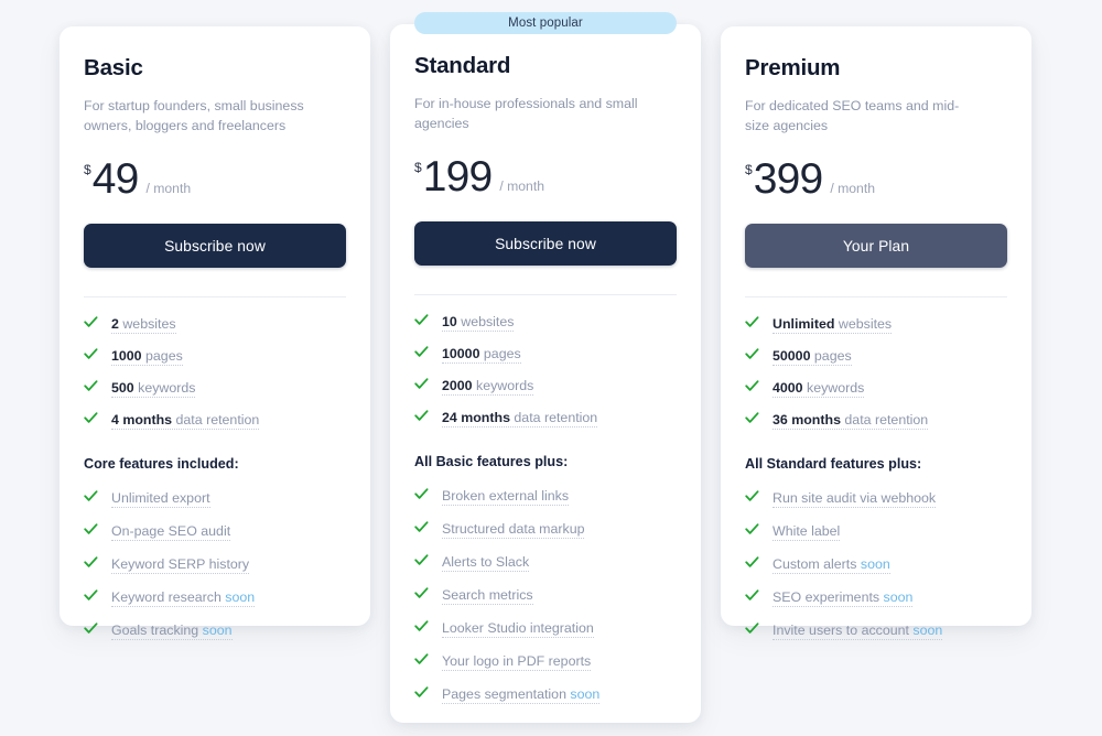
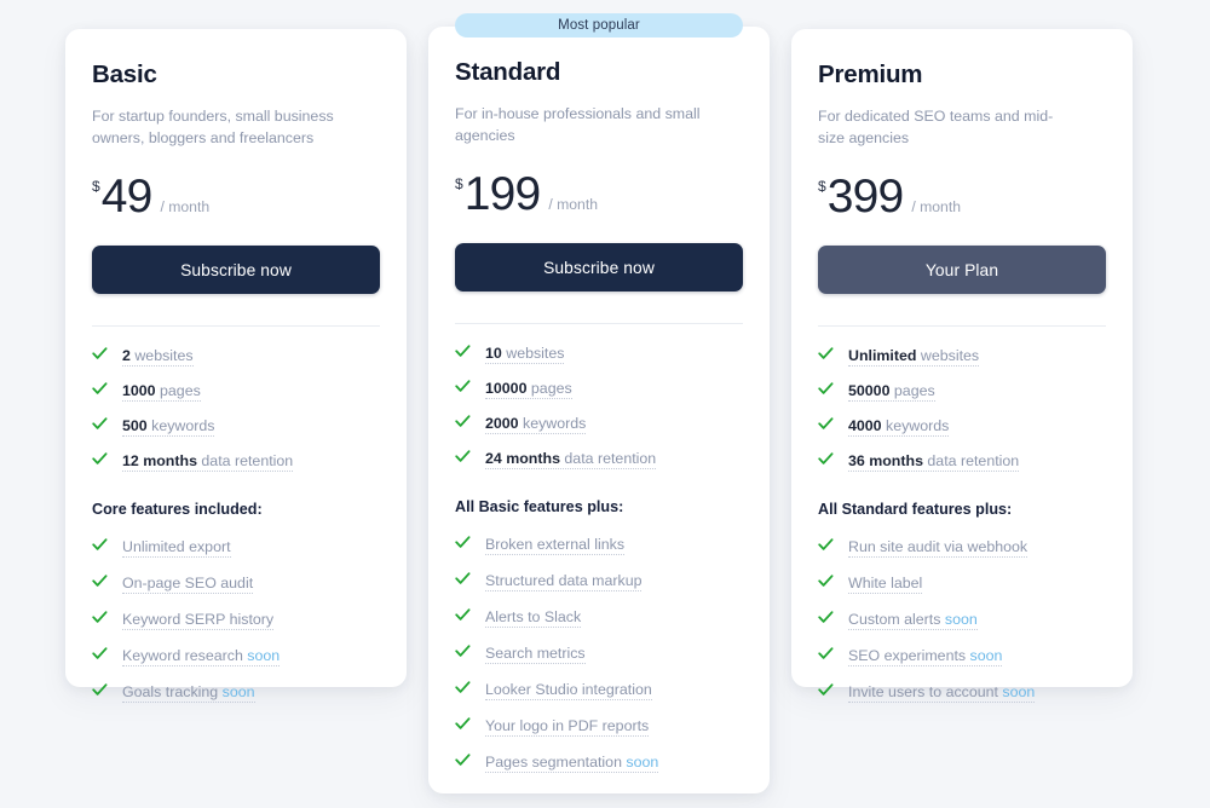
  Most popular
  Basic
  For startup founders, small business owners, bloggers and freelancers
  $
  49
  / month
  Subscribe now
  2 websites
  1000 pages
  500 keywords
- 4 months data retention
+ 12 months data retention
  Core features included:
  Unlimited export
  On-page SEO audit
  Keyword SERP history
  Keyword research soon
  Goals tracking soon
  Standard
  For in-house professionals and small agencies
  $
  199
  / month
  Subscribe now
  10 websites
  10000 pages
  2000 keywords
  24 months data retention
  All Basic features plus:
  Broken external links
  Structured data markup
  Alerts to Slack
  Search metrics
  Looker Studio integration
  Your logo in PDF reports
  Pages segmentation soon
  Premium
  For dedicated SEO teams and mid-size agencies
  $
  399
  / month
  Your Plan
  Unlimited websites
  50000 pages
  4000 keywords
  36 months data retention
  All Standard features plus:
  Run site audit via webhook
  White label
  Custom alerts soon
  SEO experiments soon
  Invite users to account soon
